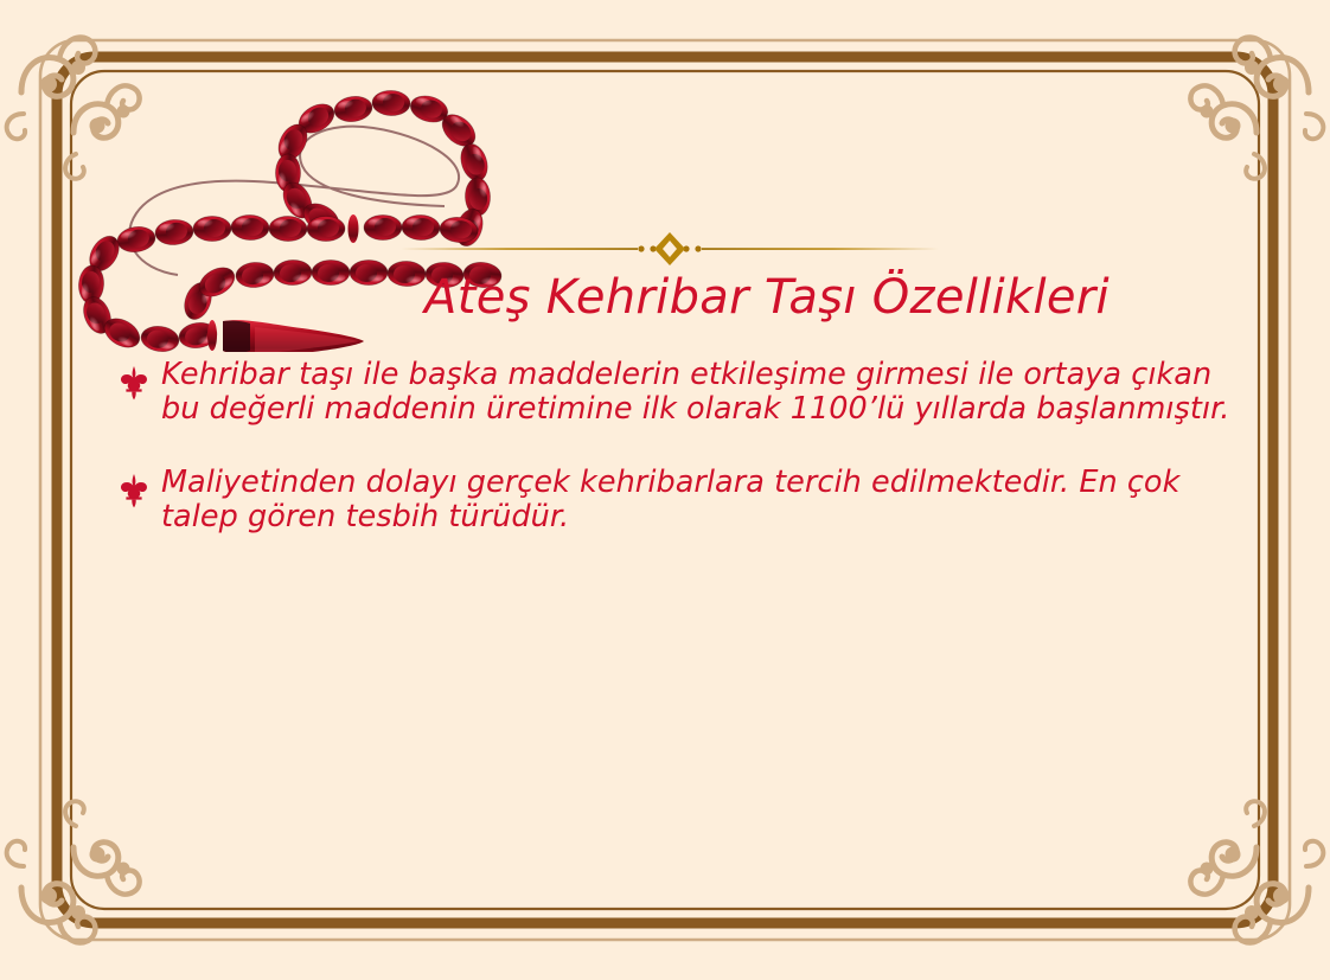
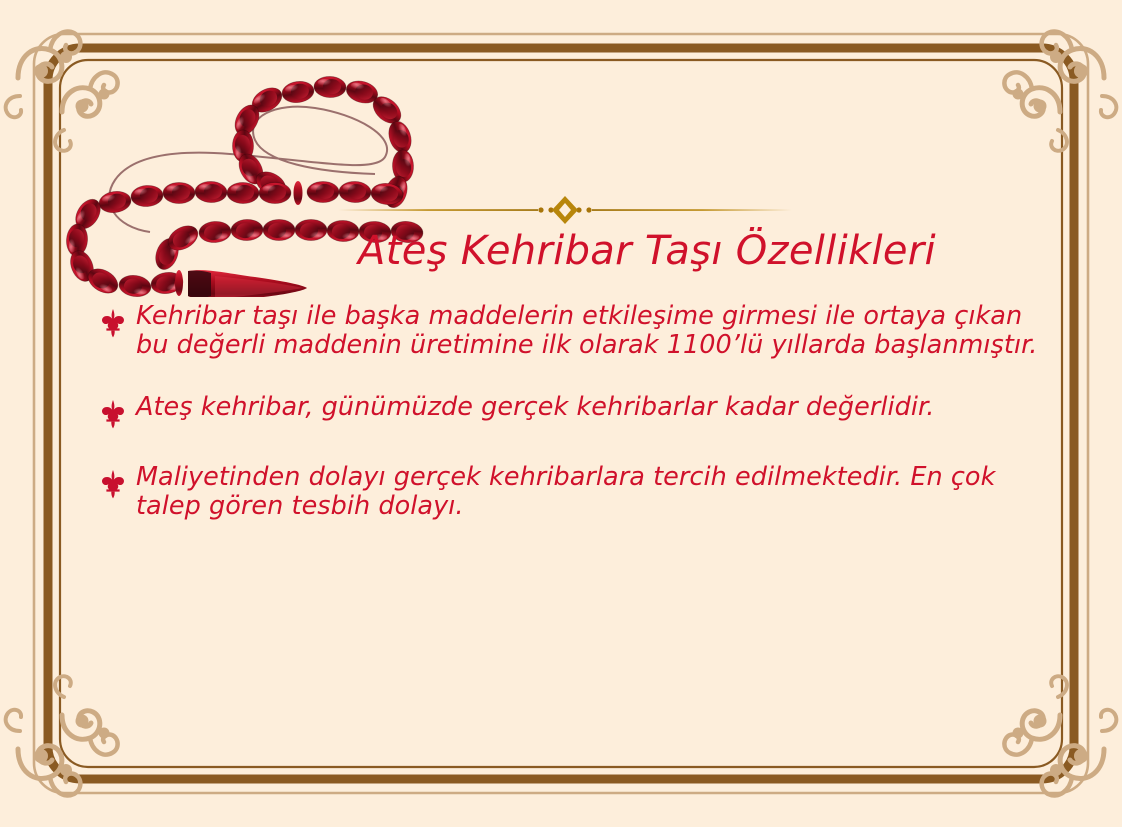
  Ateş Kehribar Taşı Özellikleri
  Kehribar taşı ile başka maddelerin etkileşime girmesi ile ortaya çıkan bu değerli maddenin üretimine ilk olarak 1100’lü yıllarda başlanmıştır.
+ Ateş kehribar, günümüzde gerçek kehribarlar kadar değerlidir.
- Maliyetinden dolayı gerçek kehribarlara tercih edilmektedir. En çok talep gören tesbih türüdür.
+ Maliyetinden dolayı gerçek kehribarlara tercih edilmektedir. En çok talep gören tesbih dolayı.
